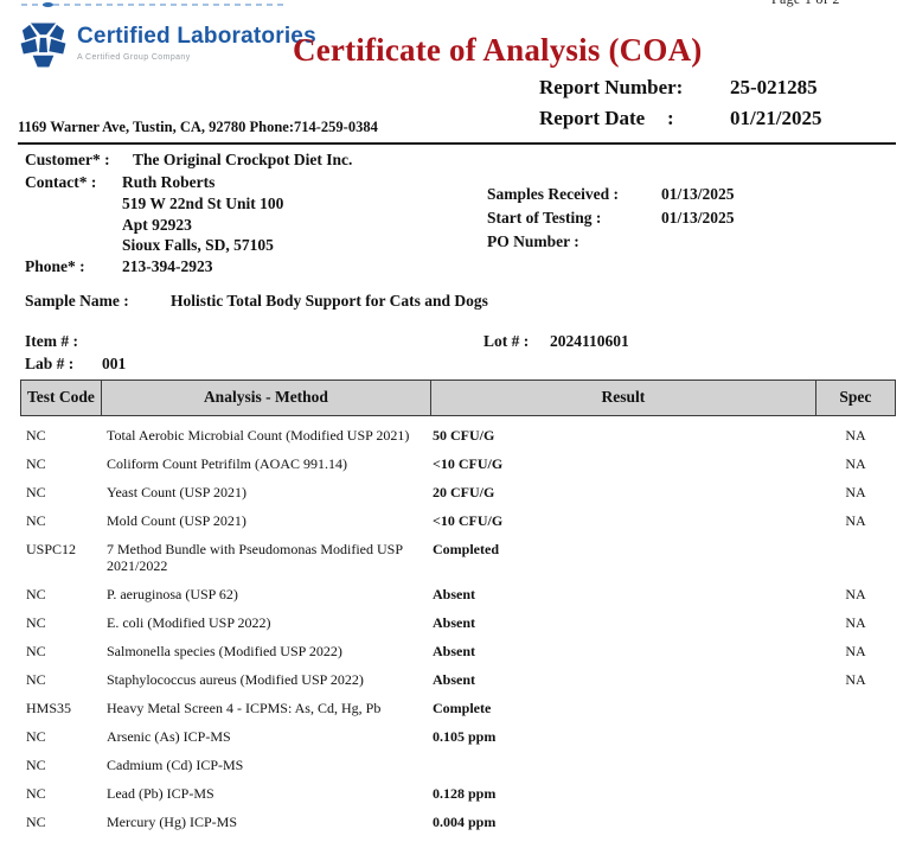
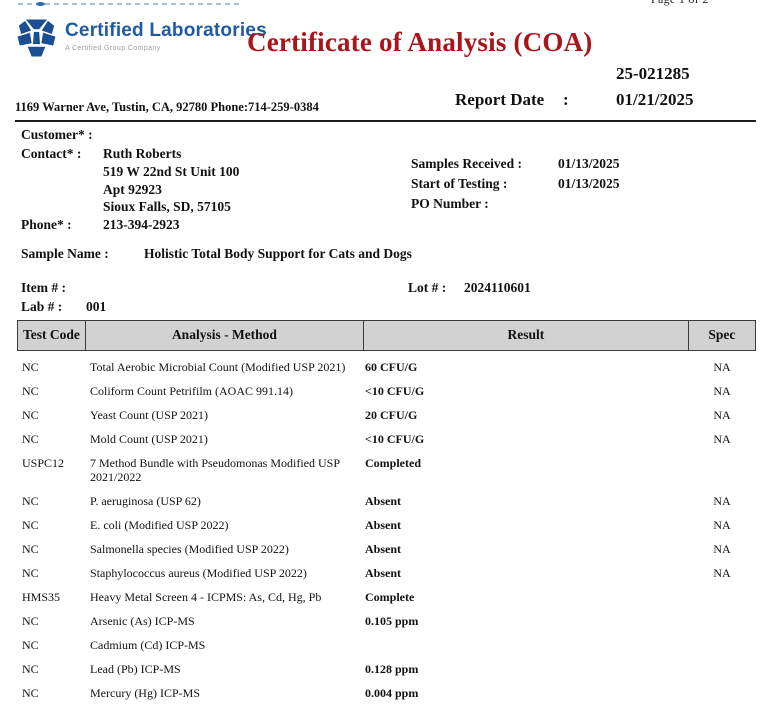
  Certified Laboratories
  Certificate of Analysis (COA)
- Report Number:
  25-021285
  Report Date
  :
  01/21/2025
  1169 Warner Ave, Tustin, CA, 92780 Phone:714-259-0384
  Customer* :
- The Original Crockpot Diet Inc.
  Contact* :
  Ruth Roberts
  519 W 22nd St Unit 100
  Apt 92923
  Sioux Falls, SD, 57105
  Phone* :
  213-394-2923
  Samples Received :
  01/13/2025
  Start of Testing :
  01/13/2025
  PO Number :
  Sample Name :
  Holistic Total Body Support for Cats and Dogs
  Item # :
  Lot # :
  2024110601
  Lab # :
  001
  Test Code
  Analysis - Method
  Result
  Spec
  NC
  Total Aerobic Microbial Count (Modified USP 2021)
- 50 CFU/G
+ 60 CFU/G
  NA
  NC
  Coliform Count Petrifilm (AOAC 991.14)
  <10 CFU/G
  NA
  NC
  Yeast Count (USP 2021)
  20 CFU/G
  NA
  NC
  Mold Count (USP 2021)
  <10 CFU/G
  NA
  USPC12
  7 Method Bundle with Pseudomonas Modified USP 2021/2022
  Completed
  NC
  P. aeruginosa (USP 62)
  Absent
  NA
  NC
  E. coli (Modified USP 2022)
  Absent
  NA
  NC
  Salmonella species (Modified USP 2022)
  Absent
  NA
  NC
  Staphylococcus aureus (Modified USP 2022)
  Absent
  NA
  HMS35
  Heavy Metal Screen 4 - ICPMS: As, Cd, Hg, Pb
  Complete
  NC
  Arsenic (As) ICP-MS
  0.105 ppm
  NC
  Cadmium (Cd) ICP-MS
  NC
  Lead (Pb) ICP-MS
  0.128 ppm
  NC
  Mercury (Hg) ICP-MS
  0.004 ppm
